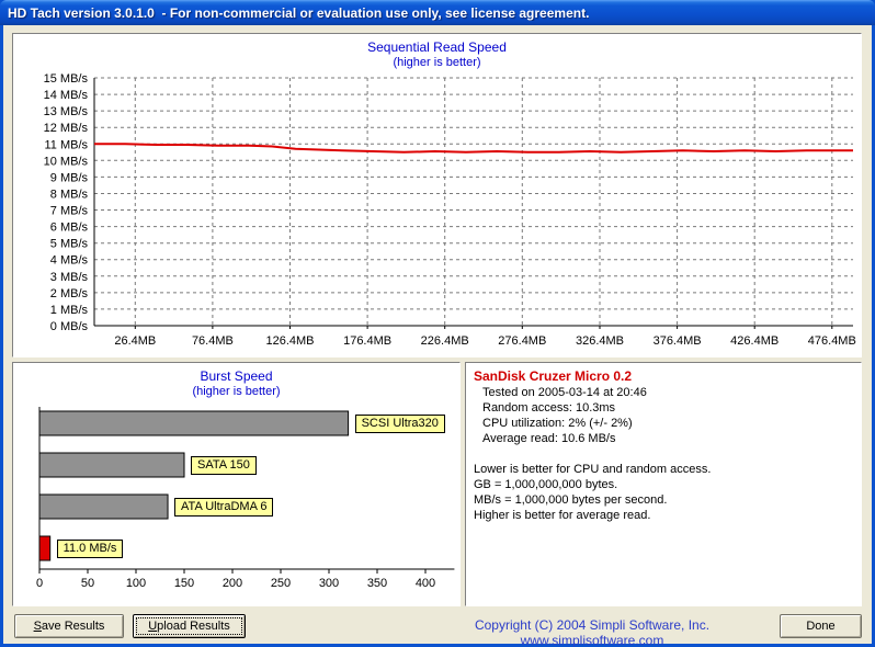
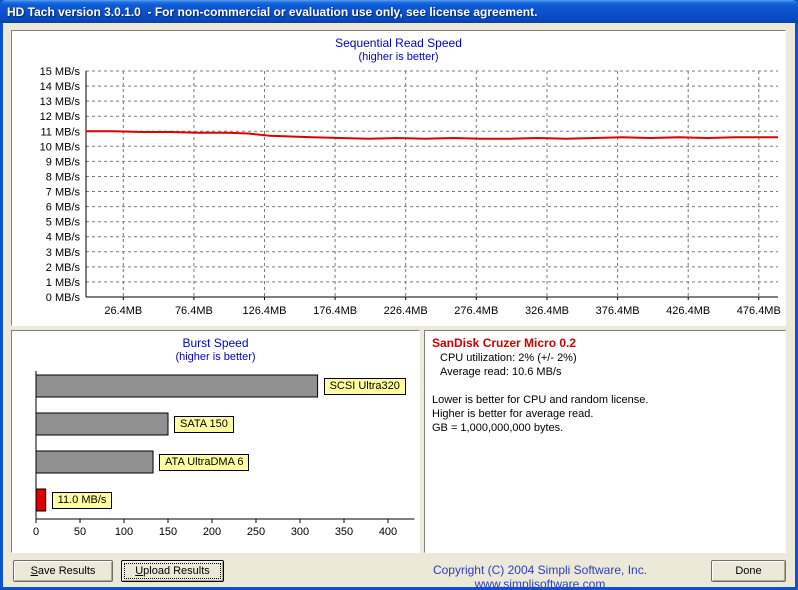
  HD Tach version 3.0.1.0 - For non-commercial or evaluation use only, see license agreement.
  Sequential Read Speed
  (higher is better)
  0 MB/s
  1 MB/s
  2 MB/s
  3 MB/s
  4 MB/s
  5 MB/s
  6 MB/s
  7 MB/s
  8 MB/s
  9 MB/s
  10 MB/s
  11 MB/s
  12 MB/s
  13 MB/s
  14 MB/s
  15 MB/s
  26.4MB
  76.4MB
  126.4MB
  176.4MB
  226.4MB
  276.4MB
  326.4MB
  376.4MB
  426.4MB
  476.4MB
  Burst Speed
  (higher is better)
  0
  50
  100
  150
  200
  250
  300
  350
  400
  SCSI Ultra320
  SATA 150
  ATA UltraDMA 6
  11.0 MB/s
  SanDisk Cruzer Micro 0.2
- Tested on 2005-03-14 at 20:46
- Random access: 10.3ms
  CPU utilization: 2% (+/- 2%)
  Average read: 10.6 MB/s
- Lower is better for CPU and random access.
+ Lower is better for CPU and random license.
- GB = 1,000,000,000 bytes.
+ Higher is better for average read.
- MB/s = 1,000,000 bytes per second.
- Higher is better for average read.
+ GB = 1,000,000,000 bytes.
  Save Results
  Upload Results
  Copyright (C) 2004 Simpli Software, Inc. www.simplisoftware.com
  Done
